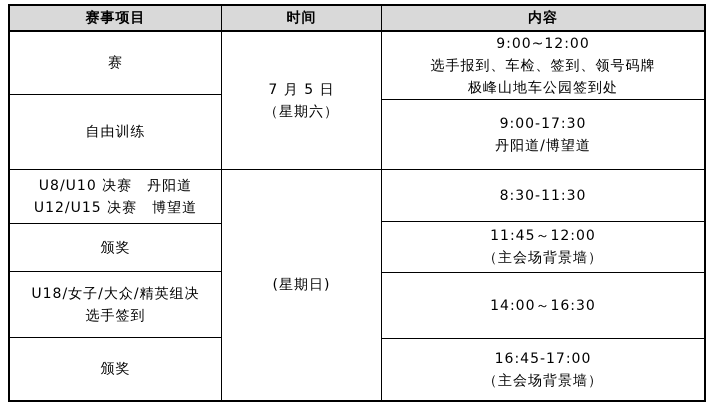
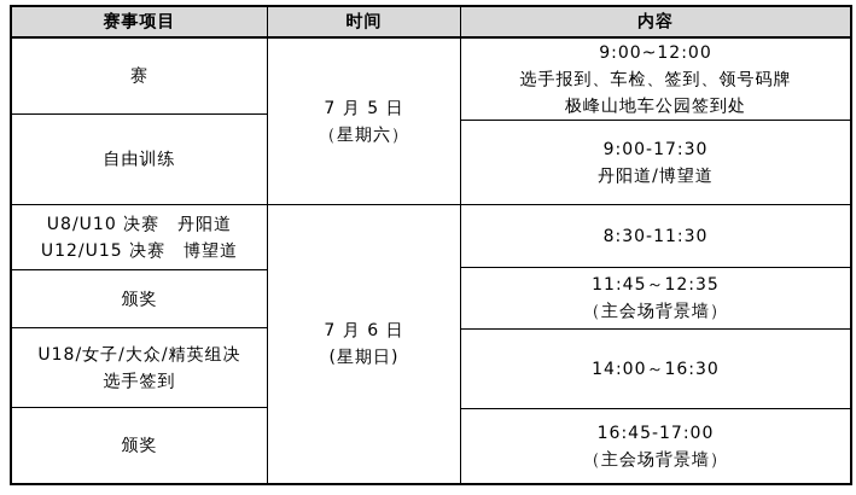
  赛事项目
  赛
  自由训练
  U8/U10 决赛 丹阳道
  U12/U15 决赛 博望道
  颁奖
  U18/女子/大众/精英组决
  选手签到
  颁奖
  时间
  7 月 5 日
  （星期六）
+ 7 月 6 日
  (星期日)
  内容
  9:00~12:00
  选手报到、车检、签到、领号码牌
  极峰山地车公园签到处
  9:00-17:30
  丹阳道/博望道
  8:30-11:30
- 11:45～12:00
+ 11:45～12:35
  （主会场背景墙）
  14:00～16:30
  16:45-17:00
  （主会场背景墙）
